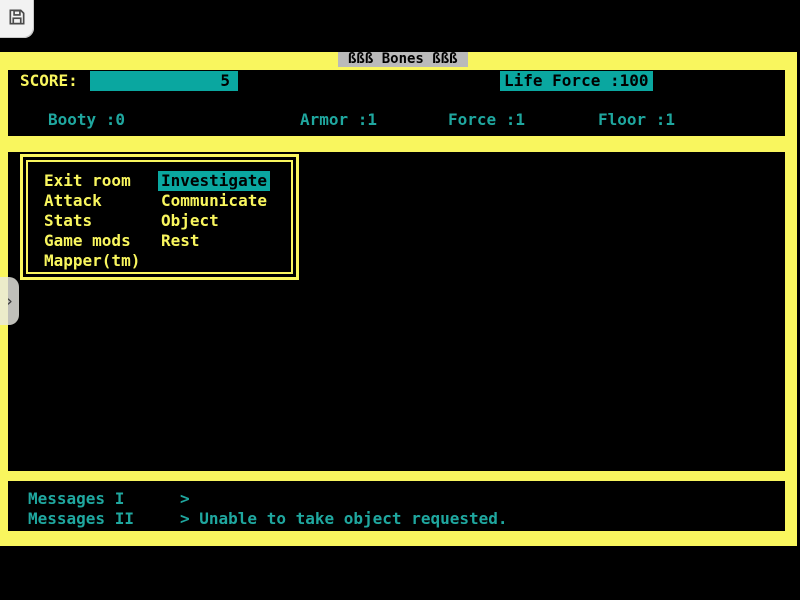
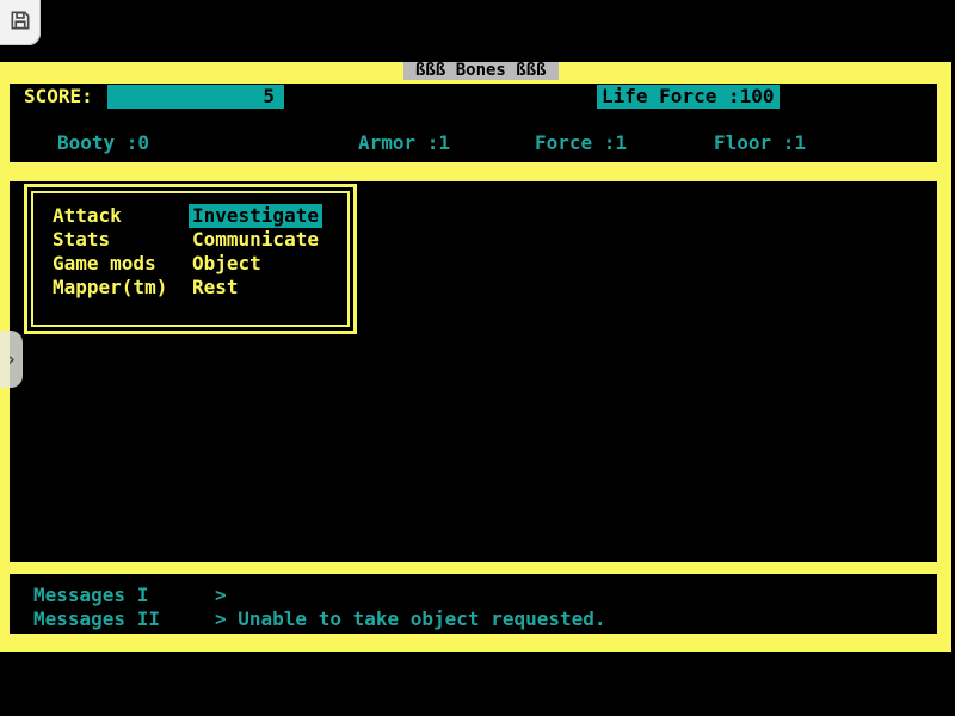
  ßßß Bones ßßß
  SCORE:
  5
  Life Force :100
  Booty :0
  Armor :1
  Force :1
  Floor :1
- Exit room
  Attack
  Stats
  Game mods
  Mapper(tm)
  Investigate
  Communicate
  Object
  Rest
  Messages I
  >
  Messages II
  > Unable to take object requested.
  ›
